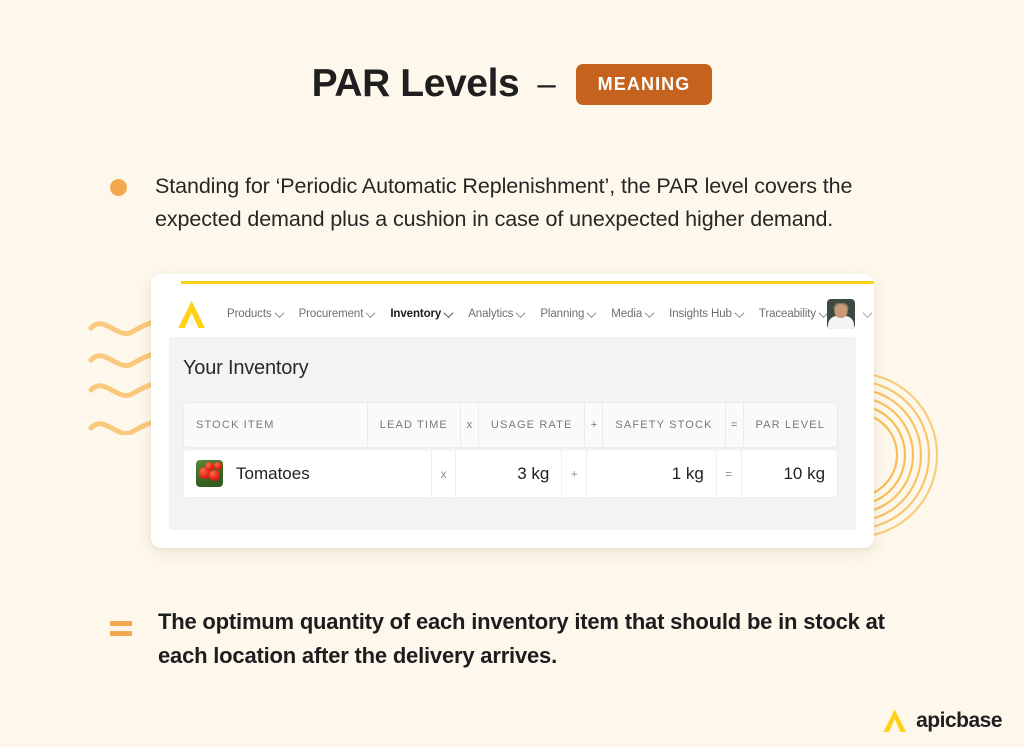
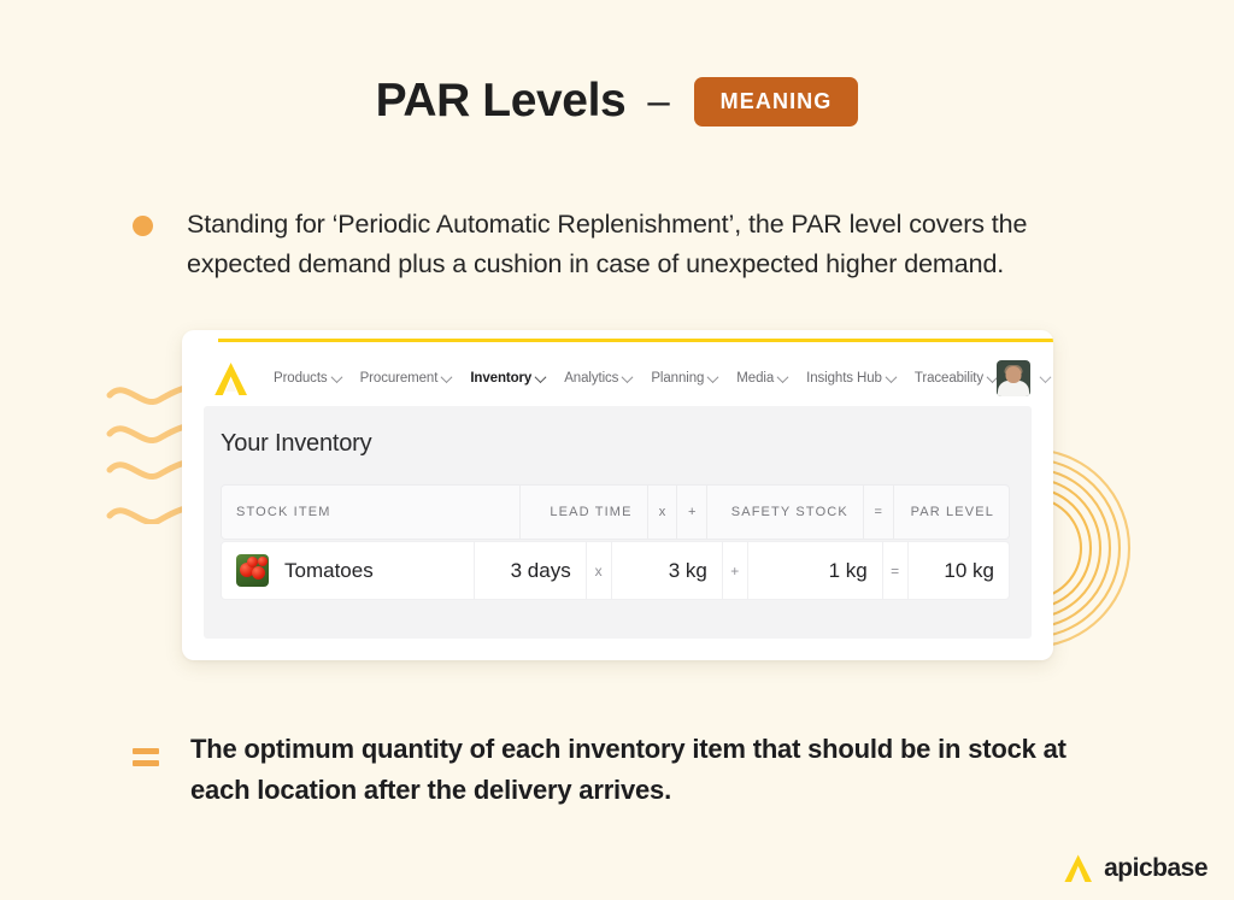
  PAR Levels
  –
  MEANING
  Standing for ‘Periodic Automatic Replenishment’, the PAR level covers the expected demand plus a cushion in case of unexpected higher demand.
  Products
  Procurement
  Inventory
  Analytics
  Planning
  Media
  Insights Hub
  Traceability
  Your Inventory
  STOCK ITEM
  LEAD TIME
  x
- USAGE RATE
  +
  SAFETY STOCK
  =
  PAR LEVEL
  Tomatoes
+ 3 days
  x
  3 kg
  +
  1 kg
  =
  10 kg
  The optimum quantity of each inventory item that should be in stock at each location after the delivery arrives.
  apicbase
